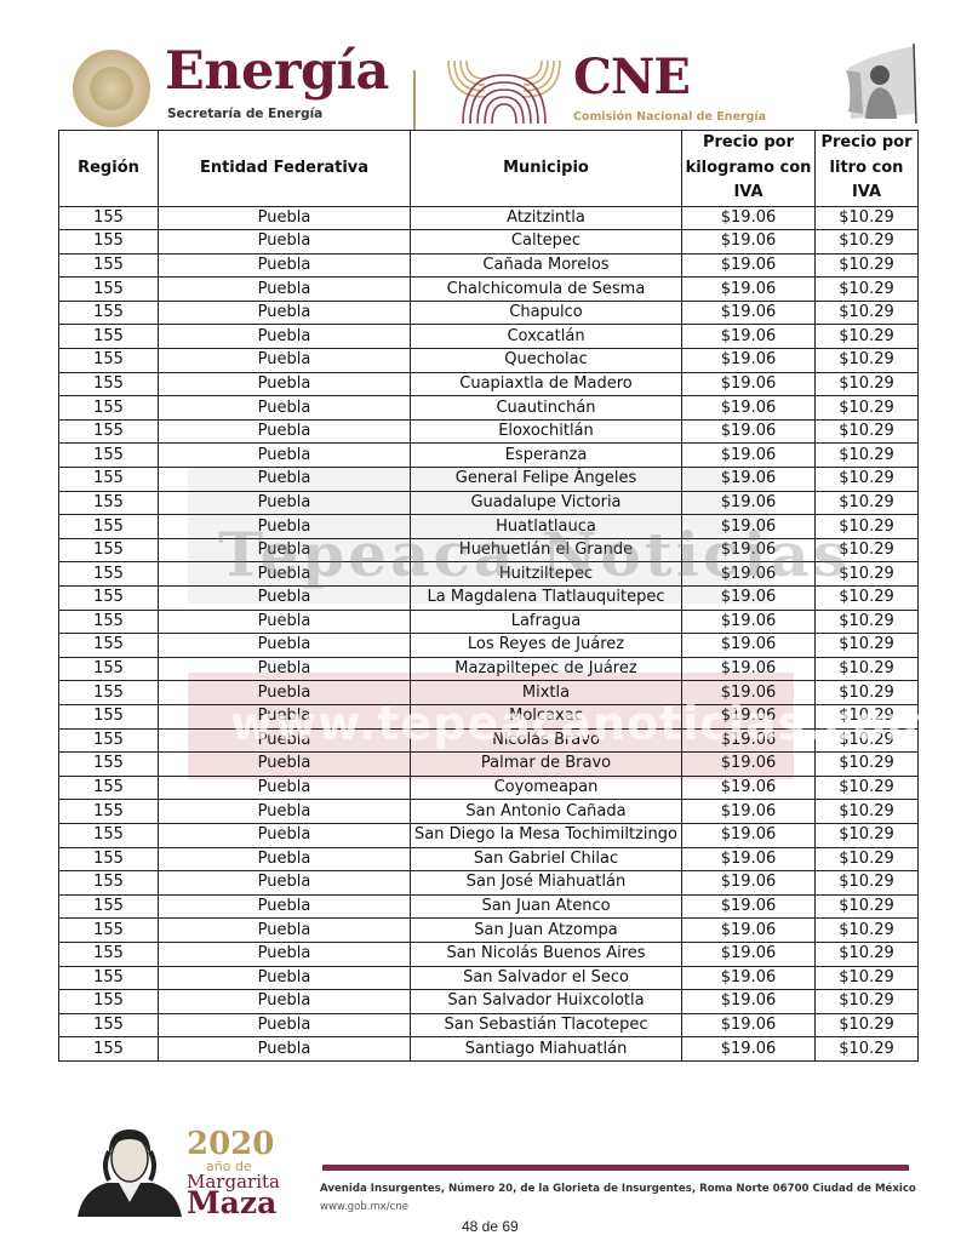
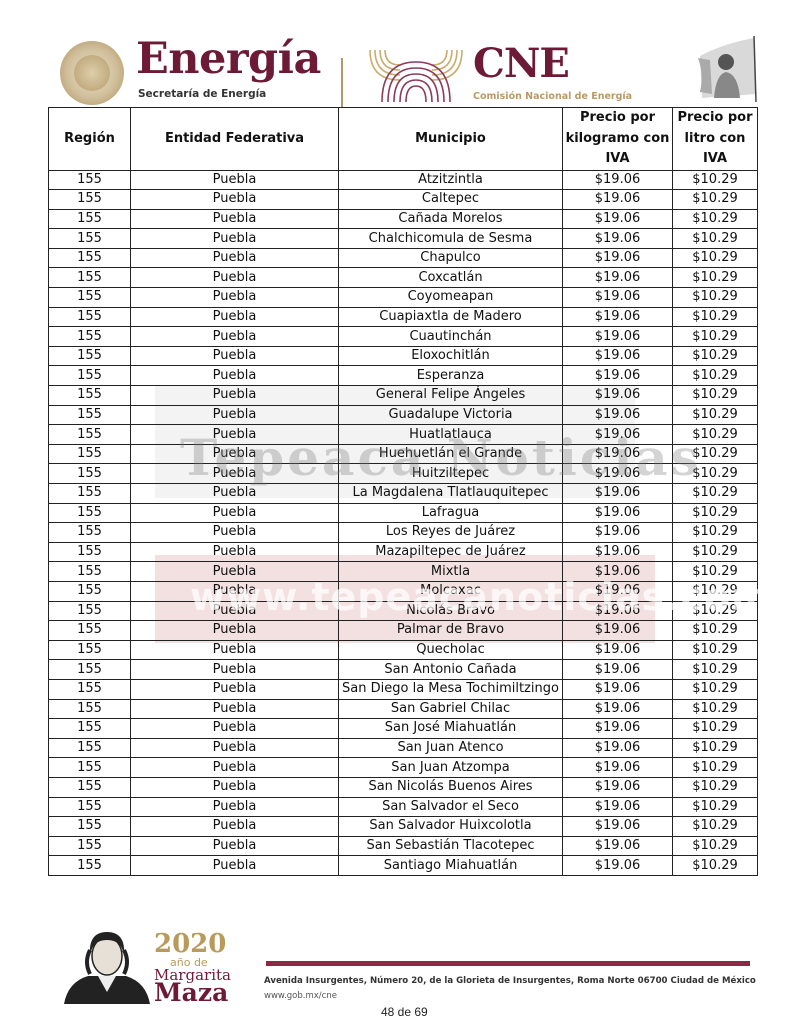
  Energía
  Secretaría de Energía
  CNE
  Comisión Nacional de Energía
  Región	Entidad Federativa	Municipio	Precio por kilogramo con IVA	Precio por litro con IVA
  155	Puebla	Atzitzintla	$19.06	$10.29
  155	Puebla	Caltepec	$19.06	$10.29
  155	Puebla	Cañada Morelos	$19.06	$10.29
  155	Puebla	Chalchicomula de Sesma	$19.06	$10.29
  155	Puebla	Chapulco	$19.06	$10.29
  155	Puebla	Coxcatlán	$19.06	$10.29
- 155	Puebla	Quecholac	$19.06	$10.29
+ 155	Puebla	Coyomeapan	$19.06	$10.29
  155	Puebla	Cuapiaxtla de Madero	$19.06	$10.29
  155	Puebla	Cuautinchán	$19.06	$10.29
  155	Puebla	Eloxochitlán	$19.06	$10.29
  155	Puebla	Esperanza	$19.06	$10.29
  155	Puebla	General Felipe Ángeles	$19.06	$10.29
  155	Puebla	Guadalupe Victoria	$19.06	$10.29
  155	Puebla	Huatlatlauca	$19.06	$10.29
  155	Puebla	Huehuetlán el Grande	$19.06	$10.29
  155	Puebla	Huitziltepec	$19.06	$10.29
  155	Puebla	La Magdalena Tlatlauquitepec	$19.06	$10.29
  155	Puebla	Lafragua	$19.06	$10.29
  155	Puebla	Los Reyes de Juárez	$19.06	$10.29
  155	Puebla	Mazapiltepec de Juárez	$19.06	$10.29
  155	Puebla	Mixtla	$19.06	$10.29
  155	Puebla	Molcaxac	$19.06	$10.29
  155	Puebla	Nicolás Bravo	$19.06	$10.29
  155	Puebla	Palmar de Bravo	$19.06	$10.29
- 155	Puebla	Coyomeapan	$19.06	$10.29
+ 155	Puebla	Quecholac	$19.06	$10.29
  155	Puebla	San Antonio Cañada	$19.06	$10.29
  155	Puebla	San Diego la Mesa Tochimiltzingo	$19.06	$10.29
  155	Puebla	San Gabriel Chilac	$19.06	$10.29
  155	Puebla	San José Miahuatlán	$19.06	$10.29
  155	Puebla	San Juan Atenco	$19.06	$10.29
  155	Puebla	San Juan Atzompa	$19.06	$10.29
  155	Puebla	San Nicolás Buenos Aires	$19.06	$10.29
  155	Puebla	San Salvador el Seco	$19.06	$10.29
  155	Puebla	San Salvador Huixcolotla	$19.06	$10.29
  155	Puebla	San Sebastián Tlacotepec	$19.06	$10.29
  155	Puebla	Santiago Miahuatlán	$19.06	$10.29
  Tepeaca Noticias
  www.tepeacanoticias.com
  2020
  año de
  Margarita
  Maza
  Avenida Insurgentes, Número 20, de la Glorieta de Insurgentes, Roma Norte 06700 Ciudad de México
  www.gob.mx/cne
  48 de 69
